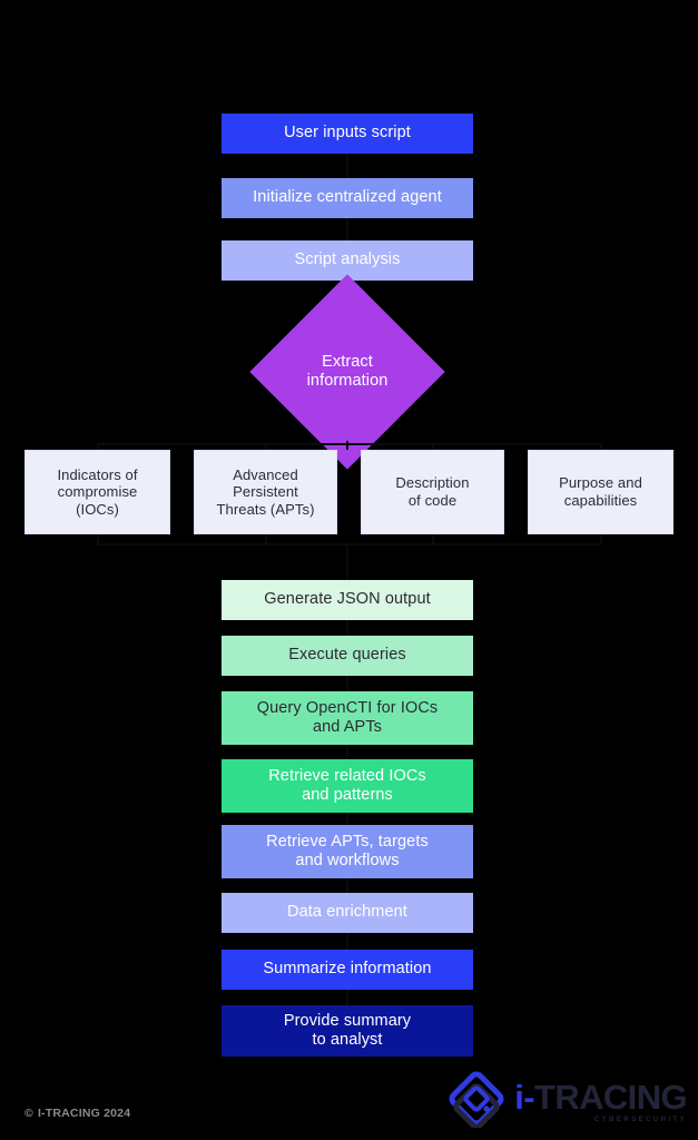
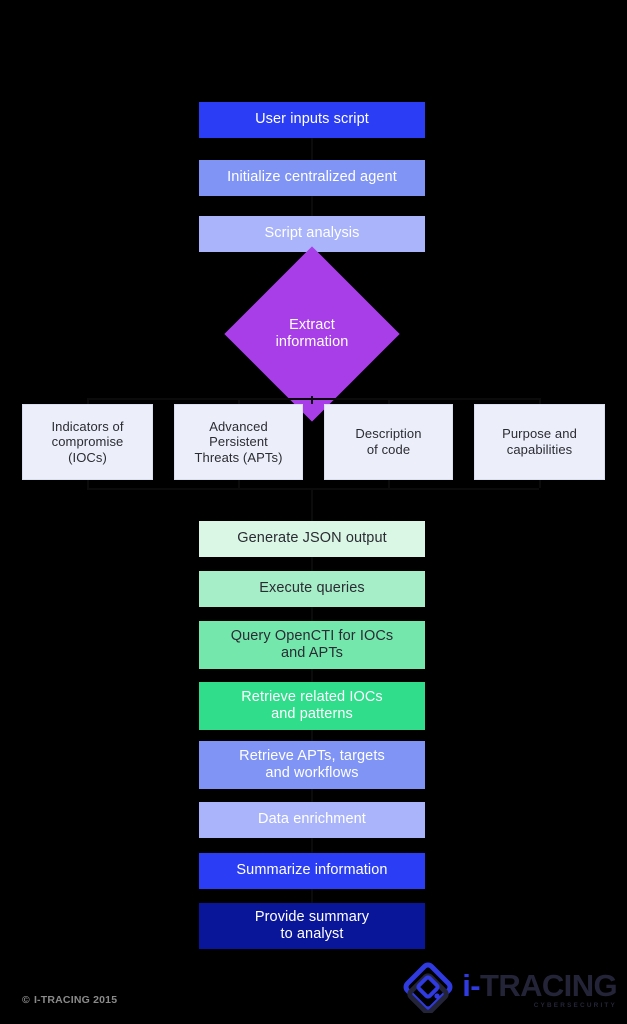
  User inputs script
  Initialize centralized agent
  Script analysis
  Extract
  information
  Indicators of
  compromise
  (IOCs)
  Advanced
  Persistent
  Threats (APTs)
  Description
  of code
  Purpose and
  capabilities
  Generate JSON output
  Execute queries
  Query OpenCTI for IOCs
  and APTs
  Retrieve related IOCs
  and patterns
  Retrieve APTs, targets
  and workflows
  Data enrichment
  Summarize information
  Provide summary
  to analyst
  ©
- I-TRACING 2024
+ I-TRACING 2015
  i-TRACING
